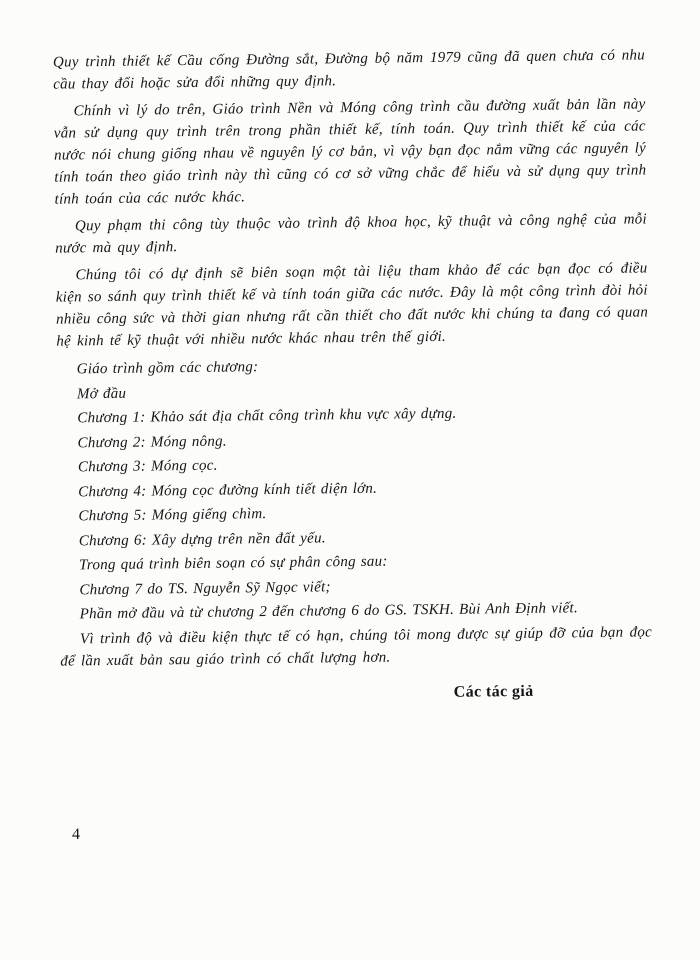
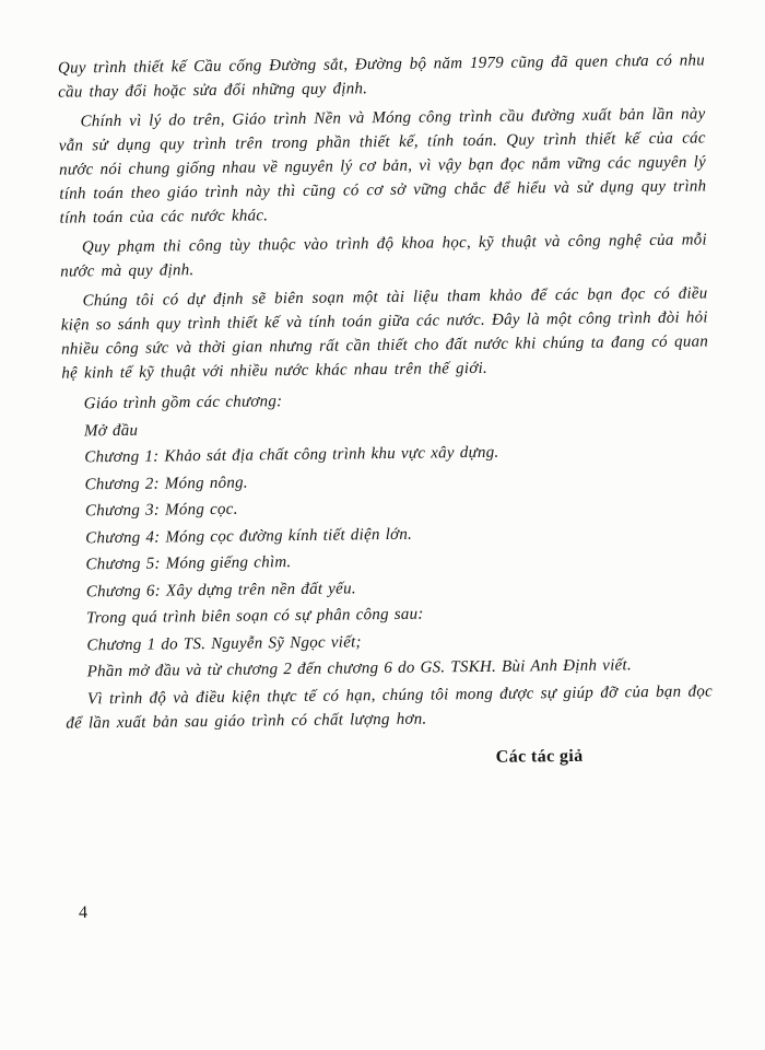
  Quy trình thiết kế Cầu cống Đường sắt, Đường bộ năm 1979 cũng đã quen chưa có nhu cầu thay đổi hoặc sửa đổi những quy định.
  Chính vì lý do trên, Giáo trình Nền và Móng công trình cầu đường xuất bản lần này vẫn sử dụng quy trình trên trong phần thiết kế, tính toán. Quy trình thiết kế của các nước nói chung giống nhau về nguyên lý cơ bản, vì vậy bạn đọc nắm vững các nguyên lý tính toán theo giáo trình này thì cũng có cơ sở vững chắc để hiểu và sử dụng quy trình tính toán của các nước khác.
  Quy phạm thi công tùy thuộc vào trình độ khoa học, kỹ thuật và công nghệ của mỗi nước mà quy định.
  Chúng tôi có dự định sẽ biên soạn một tài liệu tham khảo để các bạn đọc có điều kiện so sánh quy trình thiết kế và tính toán giữa các nước. Đây là một công trình đòi hỏi nhiều công sức và thời gian nhưng rất cần thiết cho đất nước khi chúng ta đang có quan hệ kinh tế kỹ thuật với nhiều nước khác nhau trên thế giới.
  Giáo trình gồm các chương:
  Mở đầu
  Chương 1: Khảo sát địa chất công trình khu vực xây dựng.
  Chương 2: Móng nông.
  Chương 3: Móng cọc.
  Chương 4: Móng cọc đường kính tiết diện lớn.
  Chương 5: Móng giếng chìm.
  Chương 6: Xây dựng trên nền đất yếu.
  Trong quá trình biên soạn có sự phân công sau:
- Chương 7 do TS. Nguyễn Sỹ Ngọc viết;
+ Chương 1 do TS. Nguyễn Sỹ Ngọc viết;
  Phần mở đầu và từ chương 2 đến chương 6 do GS. TSKH. Bùi Anh Định viết.
  Vì trình độ và điều kiện thực tế có hạn, chúng tôi mong được sự giúp đỡ của bạn đọc để lần xuất bản sau giáo trình có chất lượng hơn.
  Các tác giả
  4
